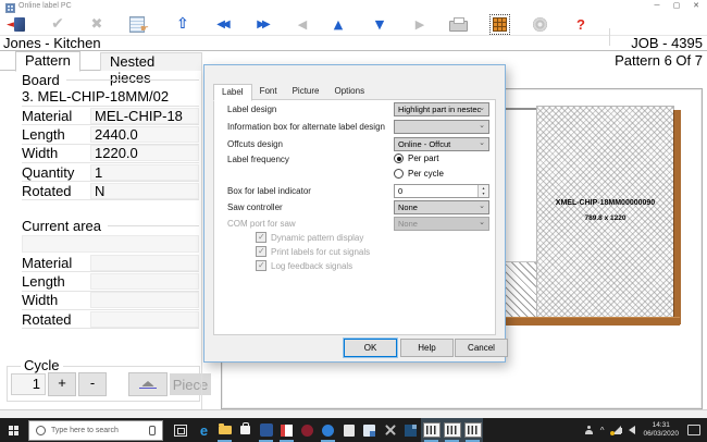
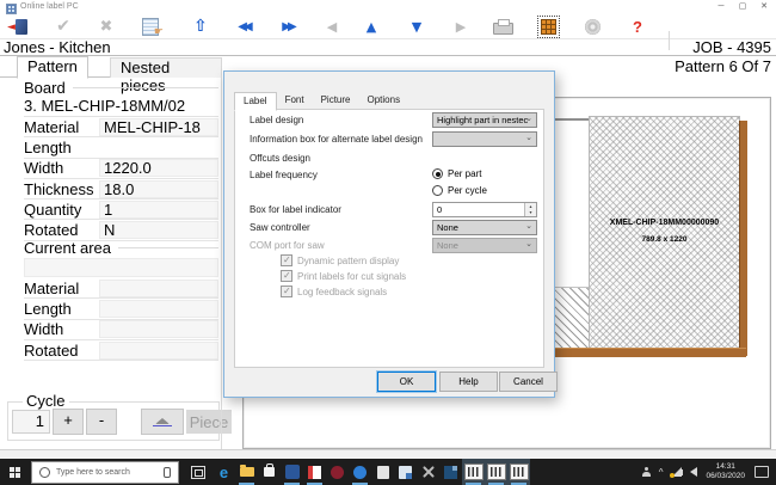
  ◄
  ✔
  ✖
  ☛
  ⇧
  ◀◀
  ▶▶
  ◀
  ▲
  ▼
  ▶
  ?
  Jones - Kitchen
  JOB - 4395
  Pattern 6 Of 7
  Pattern
  Nested pieces
  Board
  3. MEL-CHIP-18MM/02
  Material
  MEL-CHIP-18
  Length
- 2440.0
  Width
  1220.0
+ Thickness
+ 18.0
  Quantity
  1
  Rotated
  N
  Current area
  Material
  Length
  Width
  Rotated
  Cycle
  1
  +
  -
  Piece
  Label
  Font
  Picture
  Options
  Label design
  Highlight part in nestec
  Information box for alternate label design
  Offcuts design
- Online - Offcut
  Label frequency
  Per part
  Per cycle
  Box for label indicator
  0
  Saw controller
  None
  COM port for saw
  None
  Dynamic pattern display
  Print labels for cut signals
  Log feedback signals
  OK
  Help
  Cancel
  e
  ^
